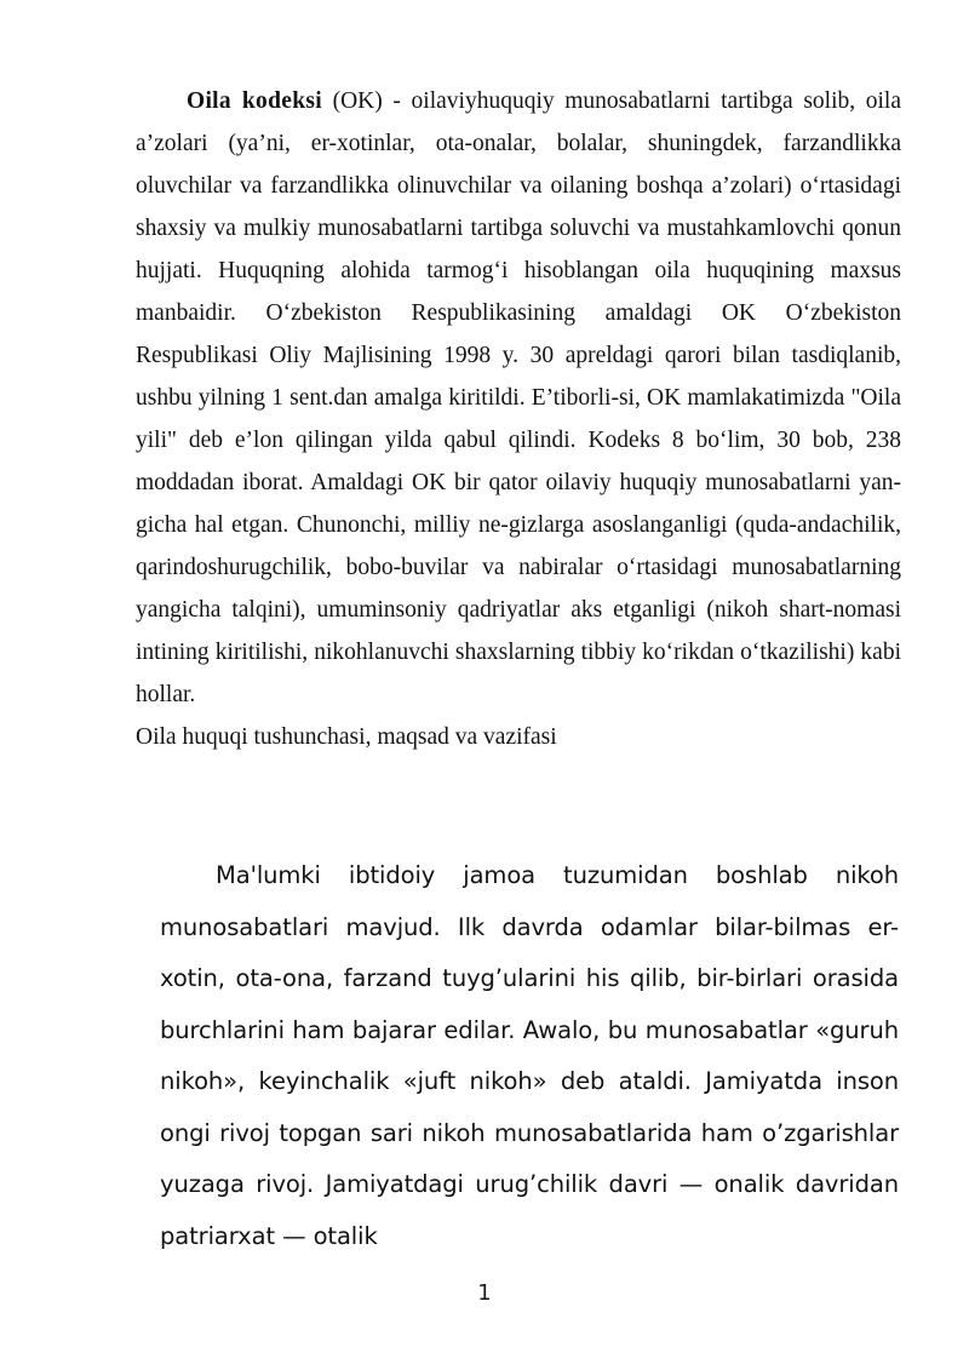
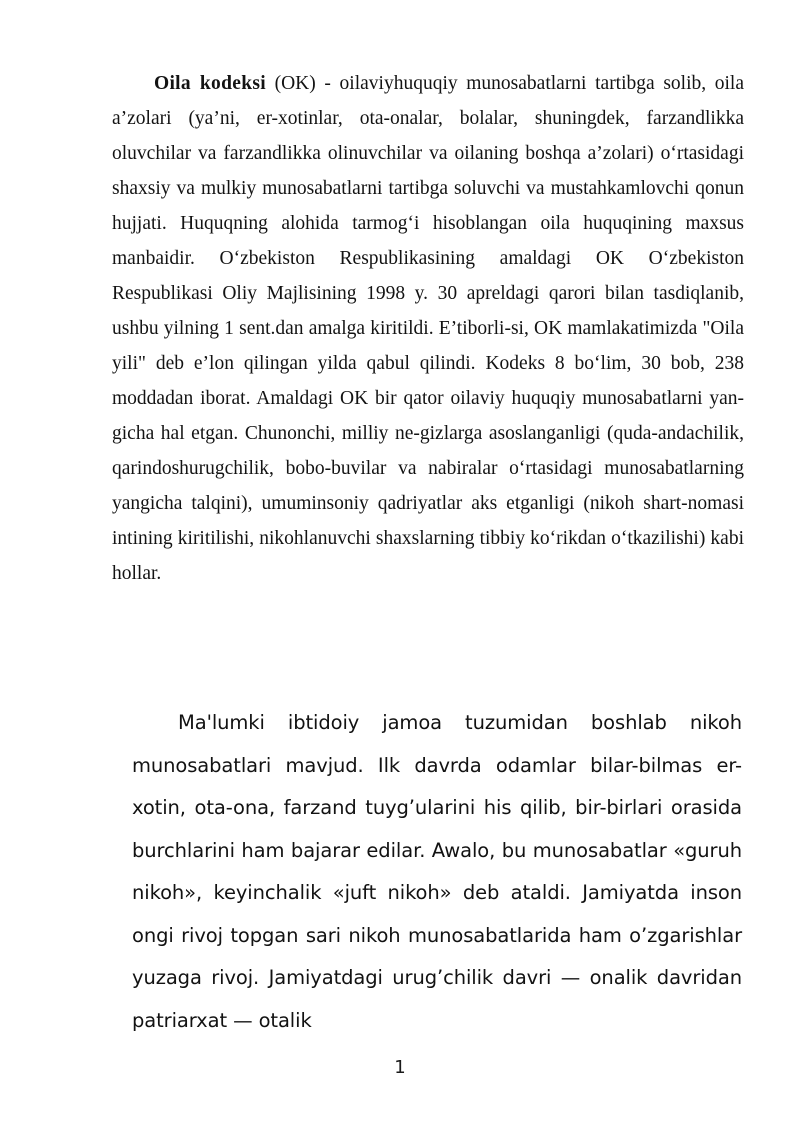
  Oila kodeksi (OK) - oilaviyhuquqiy munosabatlarni tartibga solib, oila a’zolari (ya’ni, er-xotinlar, ota-onalar, bolalar, shuningdek, farzandlikka oluvchilar va farzandlikka olinuvchilar va oilaning boshqa a’zolari) o‘rtasidagi shaxsiy va mulkiy munosabatlarni tartibga soluvchi va mustahkamlovchi qonun hujjati. Huquqning alohida tarmog‘i hisoblangan oila huquqining maxsus manbaidir. O‘zbekiston Respublikasining amaldagi OK O‘zbekiston Respublikasi Oliy Majlisining 1998 y. 30 apreldagi qarori bilan tasdiqlanib, ushbu yilning 1 sent.dan amalga kiritildi. E’tiborli-si, OK mamlakatimizda "Oila yili" deb e’lon qilingan yilda qabul qilindi. Kodeks 8 bo‘lim, 30 bob, 238 moddadan iborat. Amaldagi OK bir qator oilaviy huquqiy munosabatlarni yan-gicha hal etgan. Chunonchi, milliy ne-gizlarga asoslanganligi (quda-andachilik, qarindoshurugchilik, bobo-buvilar va nabiralar o‘rtasidagi munosabatlarning yangicha talqini), umuminsoniy qadriyatlar aks etganligi (nikoh shart-nomasi intining kiritilishi, nikohlanuvchi shaxslarning tibbiy ko‘rikdan o‘tkazilishi) kabi hollar.
- Oila huquqi tushunchasi, maqsad va vazifasi
  Ma'lumki ibtidoiy jamoa tuzumidan boshlab nikoh munosabatlari mavjud. Ilk davrda odamlar bilar-bilmas er-xotin, ota-ona, farzand tuyg’ularini his qilib, bir-birlari orasida burchlarini ham bajarar edilar. Awalo, bu munosabatlar «guruh nikoh», keyinchalik «juft nikoh» deb ataldi. Jamiyatda inson ongi rivoj topgan sari nikoh munosabatlarida ham o’zgarishlar yuzaga rivoj. Jamiyatdagi urug’chilik davri — onalik davridan patriarxat — otalik
  1
